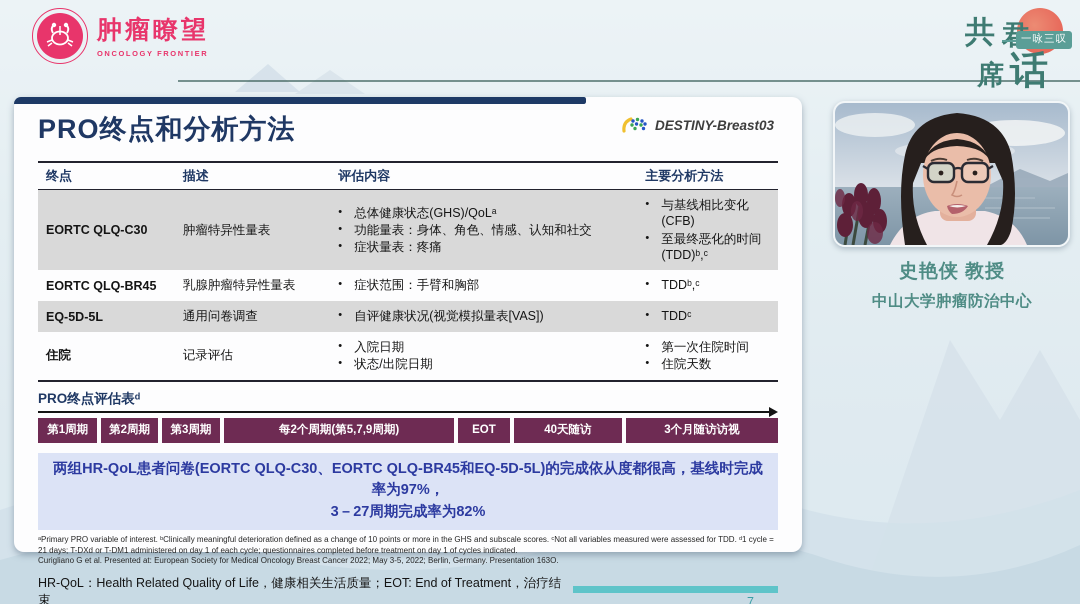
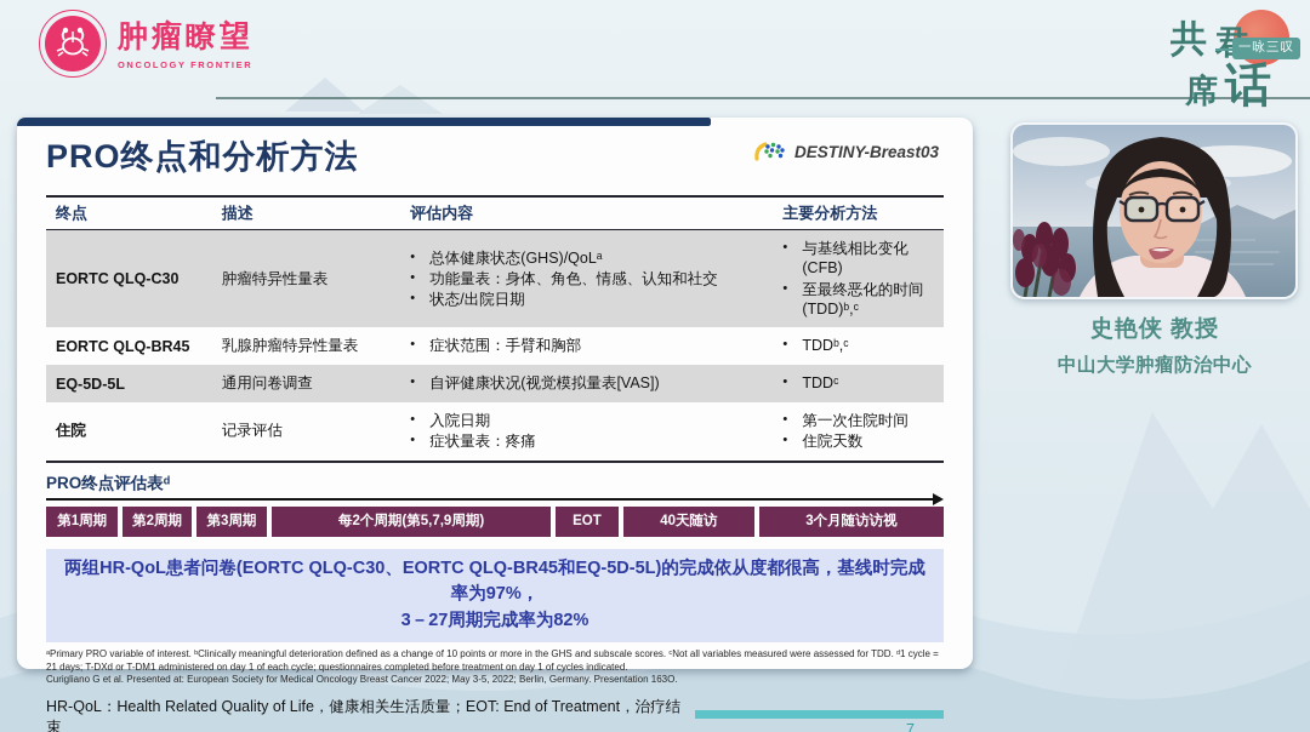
  肿瘤瞭望
  ONCOLOGY FRONTIER
  共
  席
  话
  一咏三叹
  PRO终点和分析方法
  DESTINY-Breast03
  终点
  描述
  评估内容
  主要分析方法
  EORTC QLQ-C30
  肿瘤特异性量表
  总体健康状态(GHS)/QoLᵃ
  功能量表：身体、角色、情感、认知和社交
- 症状量表：疼痛
+ 状态/出院日期
  与基线相比变化 (CFB)
  至最终恶化的时间 (TDD)ᵇ,ᶜ
  EORTC QLQ-BR45
  乳腺肿瘤特异性量表
  症状范围：手臂和胸部
  TDDᵇ,ᶜ
  EQ-5D-5L
  通用问卷调查
  自评健康状况(视觉模拟量表[VAS])
  TDDᶜ
  住院
  记录评估
  入院日期
- 状态/出院日期
+ 症状量表：疼痛
  第一次住院时间
  住院天数
  PRO终点评估表ᵈ
  第1周期
  第2周期
  第3周期
  每2个周期(第5,7,9周期)
  EOT
  40天随访
  3个月随访访视
  两组HR-QoL患者问卷(EORTC QLQ-C30、EORTC QLQ-BR45和EQ-5D-5L)的完成依从度都很高，基线时完成率为97%，
  3－27周期完成率为82%
  ᵃPrimary PRO variable of interest. ᵇClinically meaningful deterioration defined as a change of 10 points or more in the GHS and subscale scores. ᶜNot all variables measured were assessed for TDD. ᵈ1 cycle = 21 days; T-DXd or T-DM1 administered on day 1 of each cycle; questionnaires completed before treatment on day 1 of cycles indicated.
  Curigliano G et al. Presented at: European Society for Medical Oncology Breast Cancer 2022; May 3-5, 2022; Berlin, Germany. Presentation 163O.
  HR-QoL：Health Related Quality of Life，健康相关生活质量；EOT: End of Treatment，治疗结束
  7
  史艳侠 教授
  中山大学肿瘤防治中心
